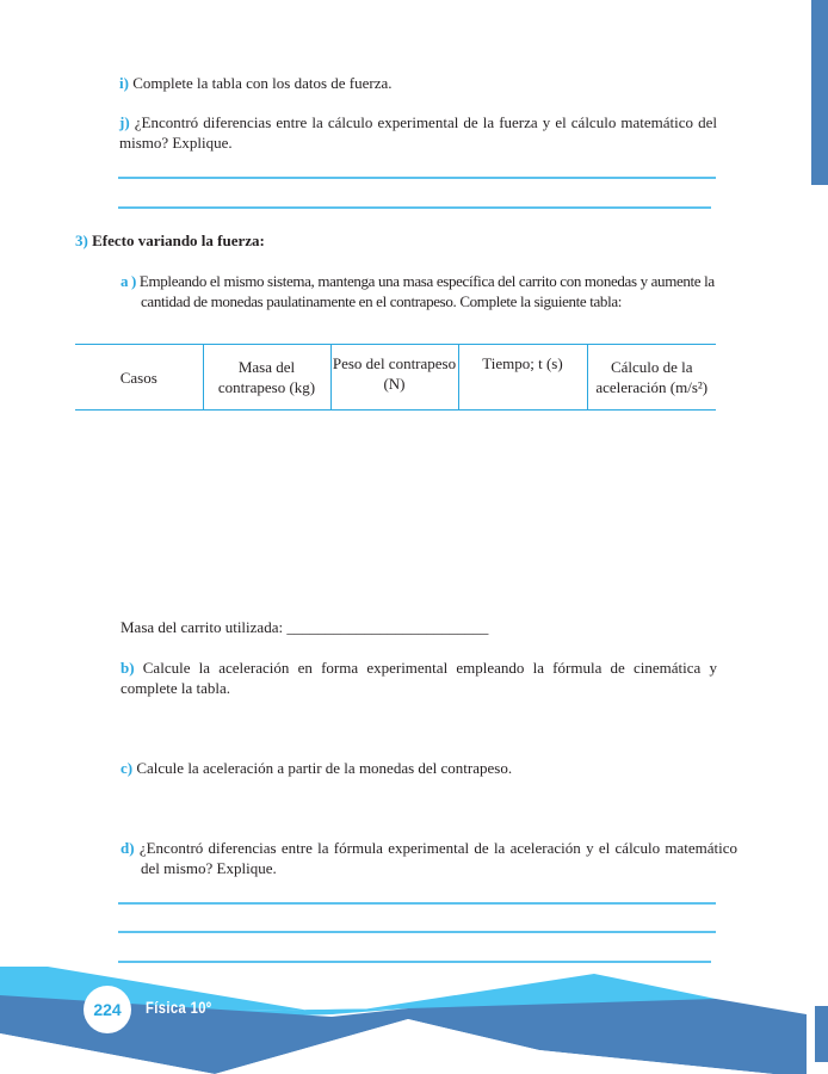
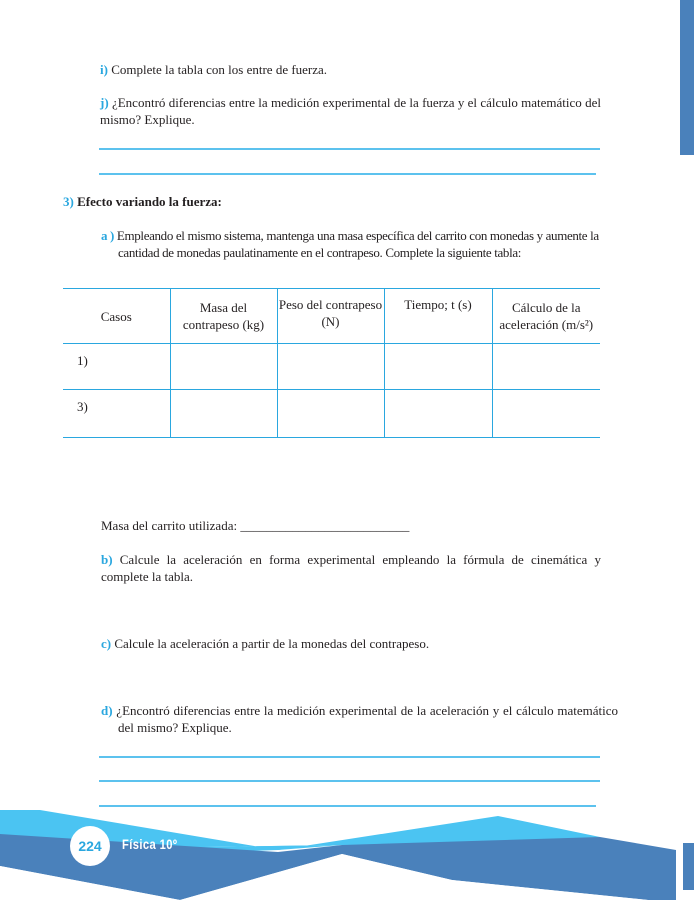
- i) Complete la tabla con los datos de fuerza.
+ i) Complete la tabla con los entre de fuerza.
- j) ¿Encontró diferencias entre la cálculo experimental de la fuerza y el cálculo matemático del mismo? Explique.
+ j) ¿Encontró diferencias entre la medición experimental de la fuerza y el cálculo matemático del mismo? Explique.
  3) Efecto variando la fuerza:
  a ) Empleando el mismo sistema, mantenga una masa específica del carrito con monedas y aumente la cantidad de monedas paulatinamente en el contrapeso. Complete la siguiente tabla:
  Casos	Masa del contrapeso (kg)	Peso del contrapeso (N)	Tiempo; t (s)	Cálculo de la aceleración (m/s²)
+ 1)
+ 3)
  Masa del carrito utilizada: __________________________
  b) Calcule la aceleración en forma experimental empleando la fórmula de cinemática y complete la tabla.
  c) Calcule la aceleración a partir de la monedas del contrapeso.
- d) ¿Encontró diferencias entre la fórmula experimental de la aceleración y el cálculo matemático del mismo? Explique.
+ d) ¿Encontró diferencias entre la medición experimental de la aceleración y el cálculo matemático del mismo? Explique.
  224
  Física 10º
